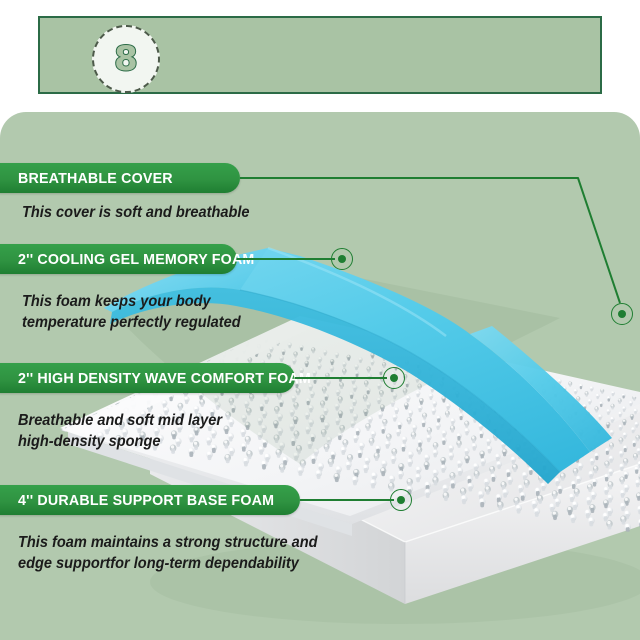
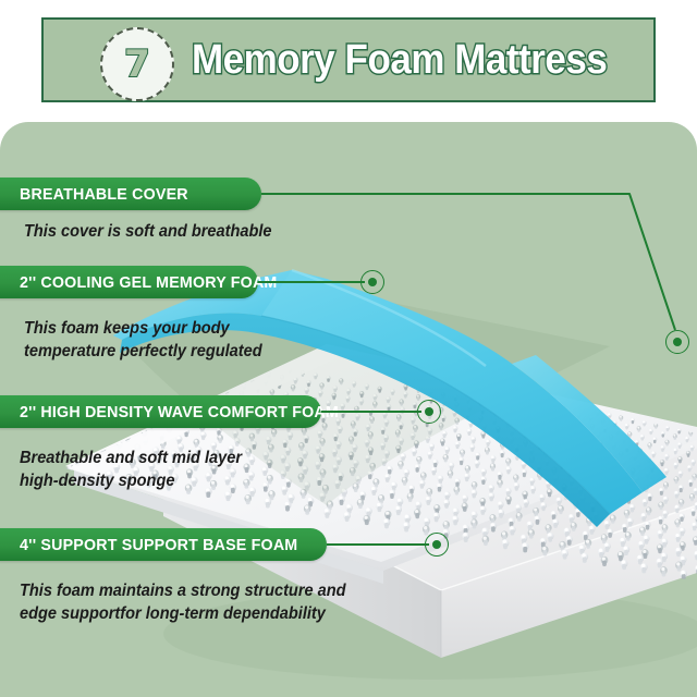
- 8
+ 7
+ Memory Foam Mattress
  BREATHABLE COVER
  This cover is soft and breathable
  2'' COOLING GEL MEMORY FO
  This foam keeps your body
  temperature perfectly regulated
  2'' HIGH DENSITY WAVE COMFORT FOA
  Breathable and soft mid layer
  high-density sponge
- 4'' DURABLE SUPPORT BASE FOAM
+ 4'' SUPPORT SUPPORT BASE FOAM
  This foam maintains a strong structure and
  edge supportfor long-term dependability
